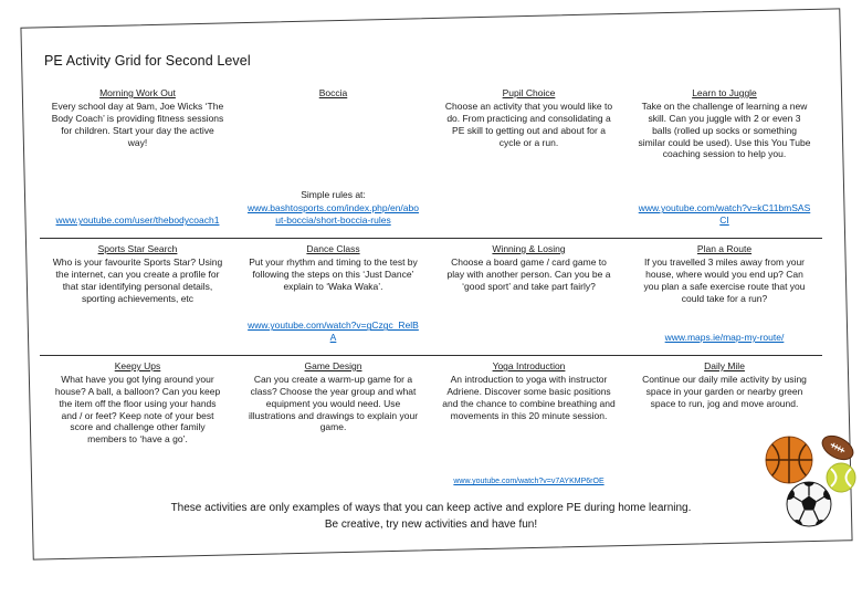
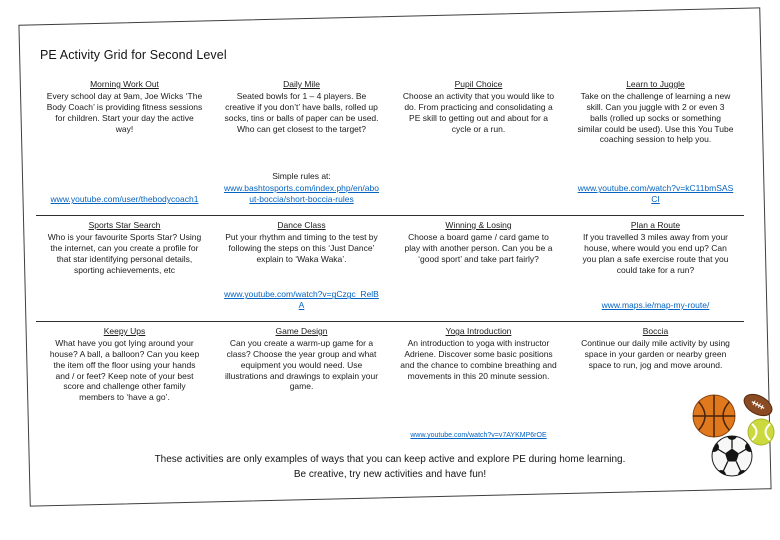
  PE Activity Grid for Second Level
  Morning Work Out
  Every school day at 9am, Joe Wicks ‘The Body Coach’ is providing fitness sessions for children. Start your day the active way!
  www.youtube.com/user/thebodycoach1
- Boccia
+ Daily Mile
+ Seated bowls for 1 – 4 players. Be creative if you don’t’ have balls, rolled up socks, tins or balls of paper can be used. Who can get closest to the target?
  Simple rules at:
  www.bashtosports.com/index.php/en/about-boccia/short-boccia-rules
  Pupil Choice
  Choose an activity that you would like to do. From practicing and consolidating a PE skill to getting out and about for a cycle or a run.
  Learn to Juggle
  Take on the challenge of learning a new skill. Can you juggle with 2 or even 3 balls (rolled up socks or something similar could be used). Use this You Tube coaching session to help you.
  www.youtube.com/watch?v=kC11bmSASCI
  Sports Star Search
  Who is your favourite Sports Star? Using the internet, can you create a profile for that star identifying personal details, sporting achievements, etc
  Dance Class
  Put your rhythm and timing to the test by following the steps on this ‘Just Dance’ explain to ‘Waka Waka’.
  www.youtube.com/watch?v=gCzgc_RelBA
  Winning & Losing
  Choose a board game / card game to play with another person. Can you be a ‘good sport’ and take part fairly?
  Plan a Route
  If you travelled 3 miles away from your house, where would you end up? Can you plan a safe exercise route that you could take for a run?
  www.maps.ie/map-my-route/
  Keepy Ups
  What have you got lying around your house? A ball, a balloon? Can you keep the item off the floor using your hands and / or feet? Keep note of your best score and challenge other family members to ‘have a go’.
  Game Design
  Can you create a warm-up game for a class? Choose the year group and what equipment you would need. Use illustrations and drawings to explain your game.
  Yoga Introduction
  An introduction to yoga with instructor Adriene. Discover some basic positions and the chance to combine breathing and movements in this 20 minute session.
- Daily Mile
+ Boccia
  Continue our daily mile activity by using space in your garden or nearby green space to run, jog and move around.
  These activities are only examples of ways that you can keep active and explore PE during home learning.
  Be creative, try new activities and have fun!
